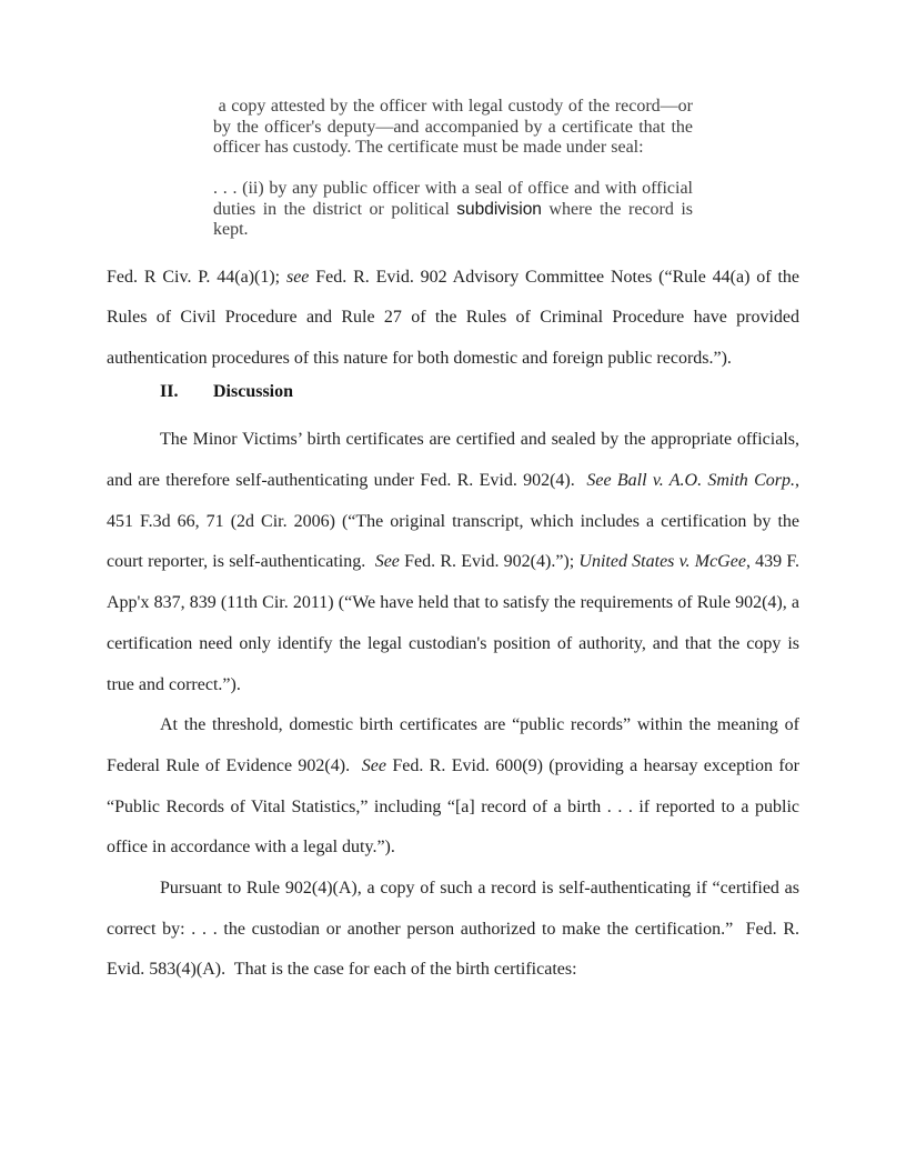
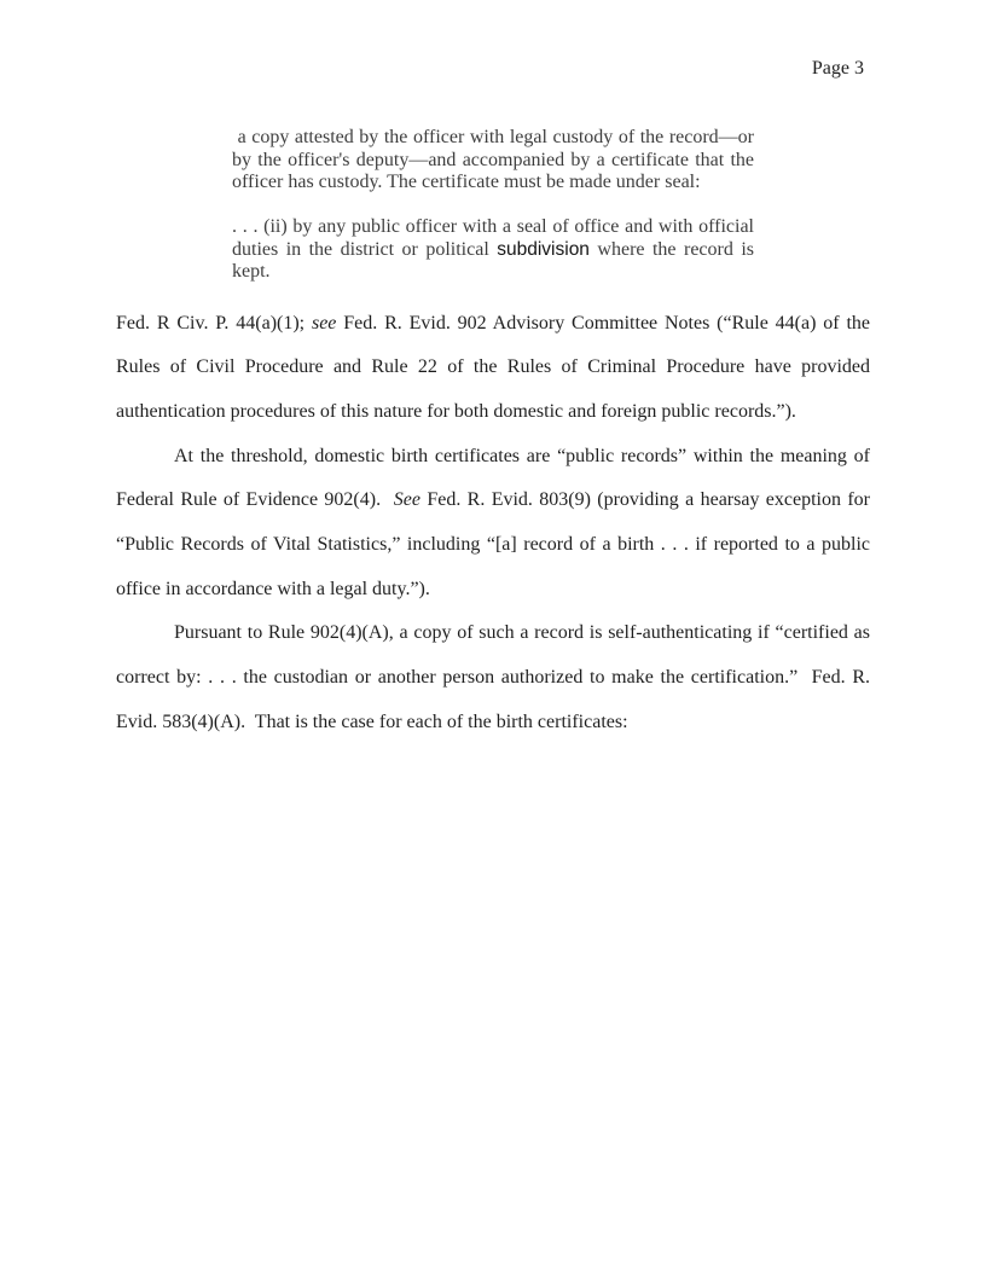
+ Page 3
  a copy attested by the officer with legal custody of the record—or by the officer's deputy—and accompanied by a certificate that the officer has custody. The certificate must be made under seal:
  . . . (ii) by any public officer with a seal of office and with official duties in the district or political subdivision where the record is kept.
- Fed. R Civ. P. 44(a)(1); see Fed. R. Evid. 902 Advisory Committee Notes (“Rule 44(a) of the Rules of Civil Procedure and Rule 27 of the Rules of Criminal Procedure have provided authentication procedures of this nature for both domestic and foreign public records.”).
+ Fed. R Civ. P. 44(a)(1); see Fed. R. Evid. 902 Advisory Committee Notes (“Rule 44(a) of the Rules of Civil Procedure and Rule 22 of the Rules of Criminal Procedure have provided authentication procedures of this nature for both domestic and foreign public records.”).
- II. Discussion
- The Minor Victims’ birth certificates are certified and sealed by the appropriate officials, and are therefore self-authenticating under Fed. R. Evid. 902(4). See Ball v. A.O. Smith Corp., 451 F.3d 66, 71 (2d Cir. 2006) (“The original transcript, which includes a certification by the court reporter, is self-authenticating. See Fed. R. Evid. 902(4).”); United States v. McGee, 439 F. App'x 837, 839 (11th Cir. 2011) (“We have held that to satisfy the requirements of Rule 902(4), a certification need only identify the legal custodian's position of authority, and that the copy is true and correct.”).
- At the threshold, domestic birth certificates are “public records” within the meaning of Federal Rule of Evidence 902(4). See Fed. R. Evid. 600(9) (providing a hearsay exception for “Public Records of Vital Statistics,” including “[a] record of a birth . . . if reported to a public office in accordance with a legal duty.”).
+ At the threshold, domestic birth certificates are “public records” within the meaning of Federal Rule of Evidence 902(4). See Fed. R. Evid. 803(9) (providing a hearsay exception for “Public Records of Vital Statistics,” including “[a] record of a birth . . . if reported to a public office in accordance with a legal duty.”).
  Pursuant to Rule 902(4)(A), a copy of such a record is self-authenticating if “certified as correct by: . . . the custodian or another person authorized to make the certification.” Fed. R. Evid. 583(4)(A). That is the case for each of the birth certificates:
